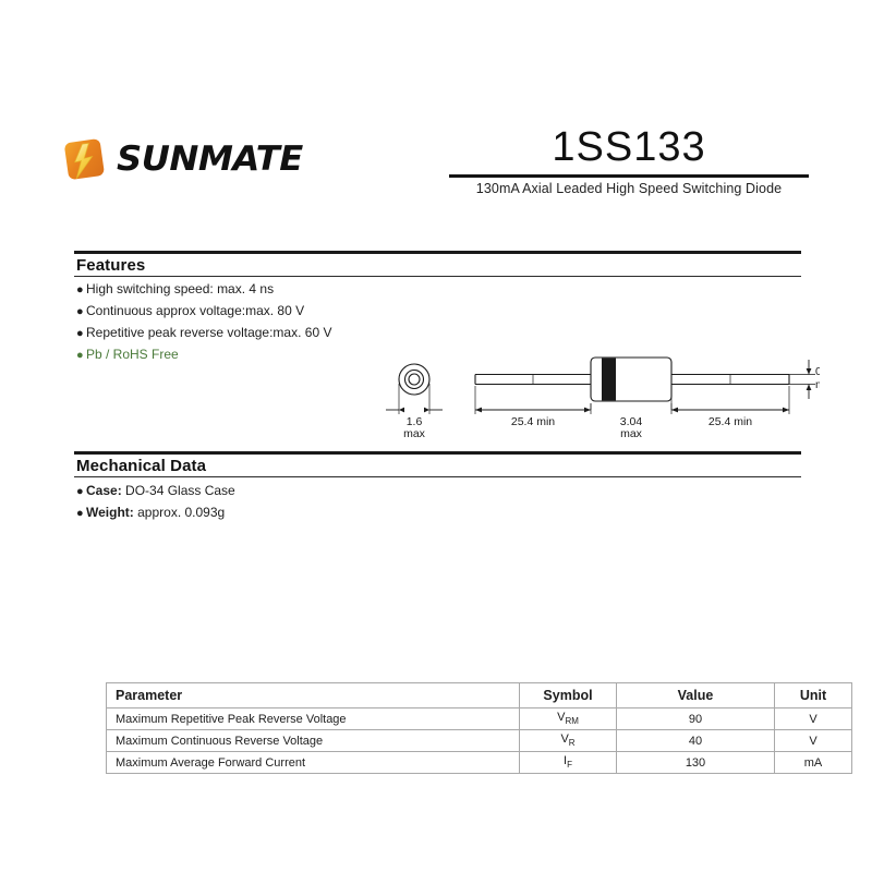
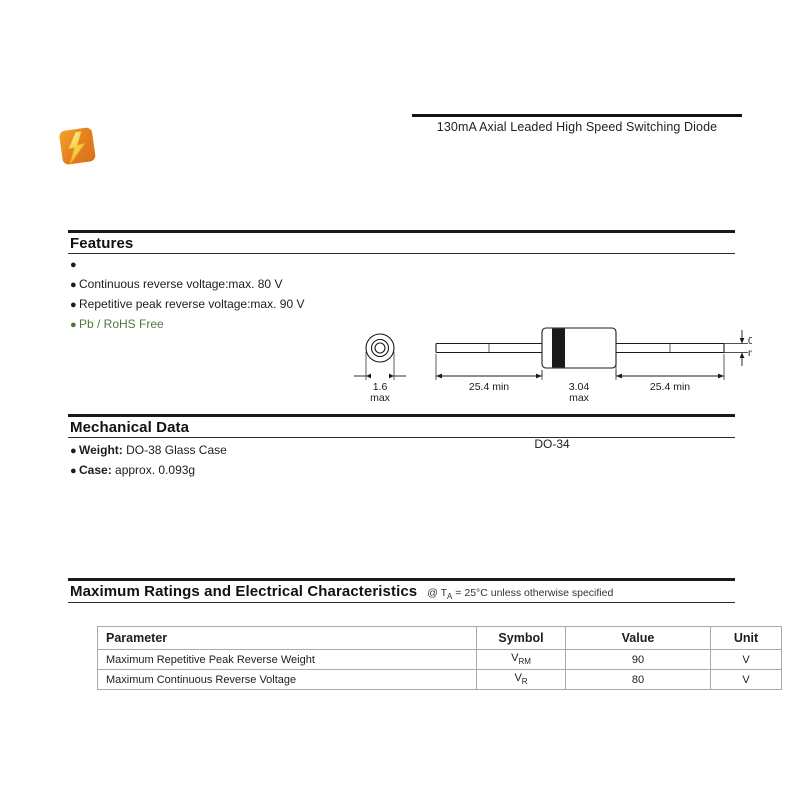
- SUNMATE
- 1SS133
  130mA Axial Leaded High Speed Switching Diode
  Features
  ●
- High switching speed: max. 4 ns
  ●
- Continuous approx voltage:max. 80 V
+ Continuous reverse voltage:max. 80 V
  ●
- Repetitive peak reverse voltage:max. 60 V
+ Repetitive peak reverse voltage:max. 90 V
  ●
  Pb / RoHS Free
  Mechanical Data
  ●
- Case:
+ Weight:
- DO-34 Glass Case
+ DO-38 Glass Case
  ●
- Weight:
+ Case:
  approx. 0.093g
  1.6
  max
  25.4 min
  3.04
  max
  25.4 min
+ DO-34
+ Maximum Ratings and Electrical Characteristics
+ @ TA = 25°C unless otherwise specified
  Parameter	Symbol	Value	Unit
- Maximum Repetitive Peak Reverse Voltage	VRM	90	V
+ Maximum Repetitive Peak Reverse Weight	VRM	90	V
- Maximum Continuous Reverse Voltage	VR	40	V
+ Maximum Continuous Reverse Voltage	VR	80	V
- Maximum Average Forward Current	IF	130	mA
